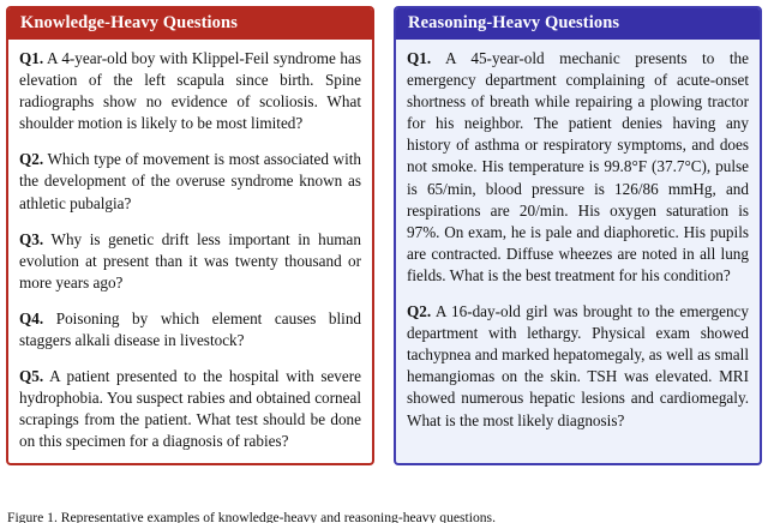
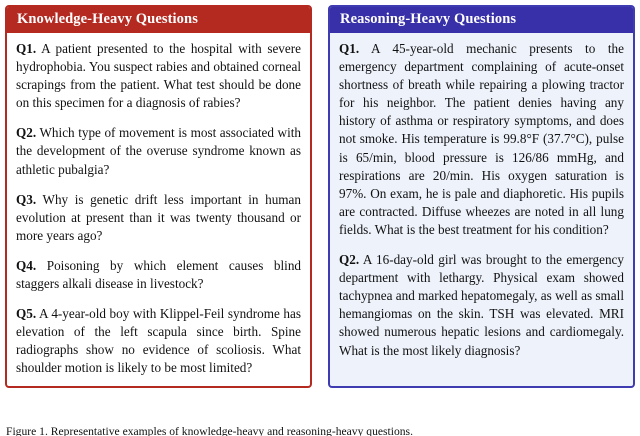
  Knowledge-Heavy Questions
- Q1. A 4-year-old boy with Klippel-Feil syndrome has elevation of the left scapula since birth. Spine radiographs show no evidence of scoliosis. What shoulder motion is likely to be most limited?
+ Q1. A patient presented to the hospital with severe hydrophobia. You suspect rabies and obtained corneal scrapings from the patient. What test should be done on this specimen for a diagnosis of rabies?
  Q2. Which type of movement is most associated with the development of the overuse syndrome known as athletic pubalgia?
  Q3. Why is genetic drift less important in human evolution at present than it was twenty thousand or more years ago?
  Q4. Poisoning by which element causes blind staggers alkali disease in livestock?
- Q5. A patient presented to the hospital with severe hydrophobia. You suspect rabies and obtained corneal scrapings from the patient. What test should be done on this specimen for a diagnosis of rabies?
+ Q5. A 4-year-old boy with Klippel-Feil syndrome has elevation of the left scapula since birth. Spine radiographs show no evidence of scoliosis. What shoulder motion is likely to be most limited?
  Reasoning-Heavy Questions
  Q1. A 45-year-old mechanic presents to the emergency department complaining of acute-onset shortness of breath while repairing a plowing tractor for his neighbor. The patient denies having any history of asthma or respiratory symptoms, and does not smoke. His temperature is 99.8°F (37.7°C), pulse is 65/min, blood pressure is 126/86 mmHg, and respirations are 20/min. His oxygen saturation is 97%. On exam, he is pale and diaphoretic. His pupils are contracted. Diffuse wheezes are noted in all lung fields. What is the best treatment for his condition?
  Q2. A 16-day-old girl was brought to the emergency department with lethargy. Physical exam showed tachypnea and marked hepatomegaly, as well as small hemangiomas on the skin. TSH was elevated. MRI showed numerous hepatic lesions and cardiomegaly. What is the most likely diagnosis?
  Figure 1. Representative examples of knowledge-heavy and reasoning-heavy questions.
